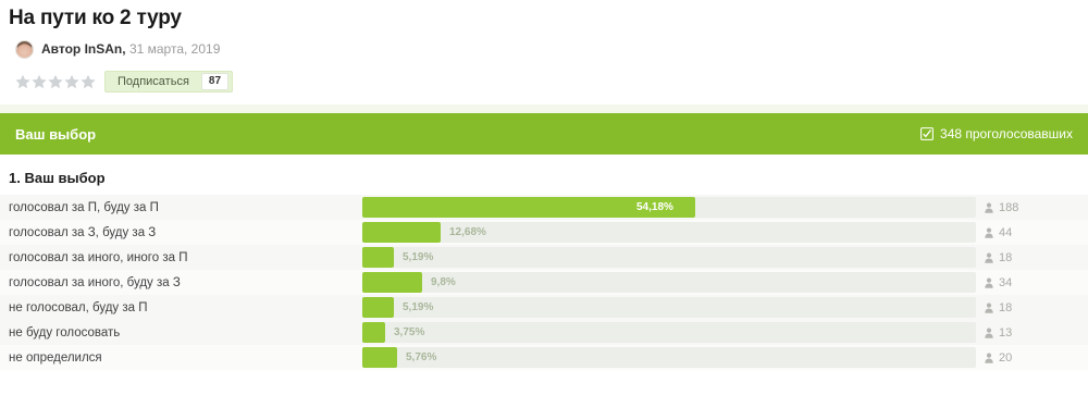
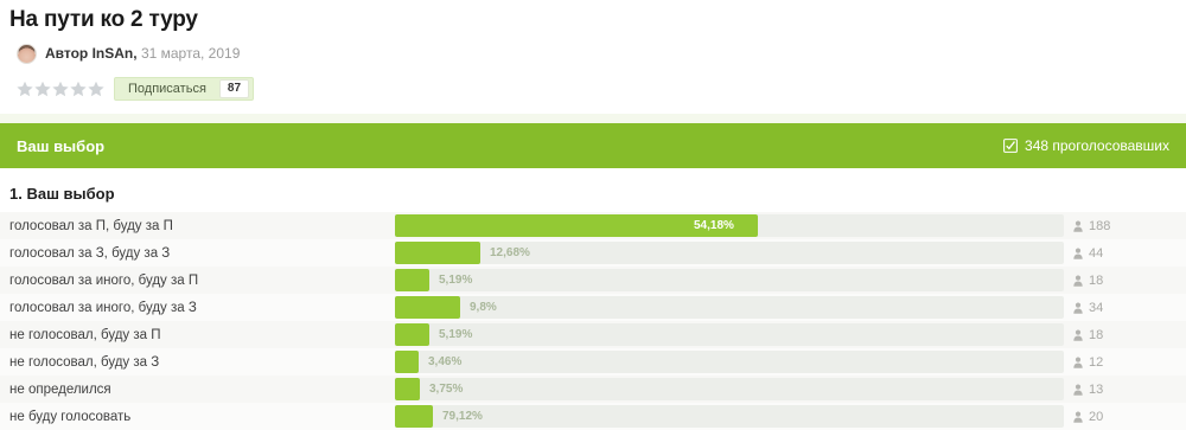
  На пути ко 2 туру
  Автор InSAn, 31 марта, 2019
  Подписаться
  87
  Ваш выбор
  348 проголосовавших
  1. Ваш выбор
  голосовал за П, буду за П
  54,18%
  188
  голосовал за З, буду за З
  12,68%
  44
- голосовал за иного, иного за П
+ голосовал за иного, буду за П
  5,19%
  18
  голосовал за иного, буду за З
  9,8%
  34
  не голосовал, буду за П
  5,19%
  18
+ не голосовал, буду за З
+ 3,46%
+ 12
- не буду голосовать
+ не определился
  3,75%
  13
- не определился
+ не буду голосовать
- 5,76%
+ 79,12%
  20
